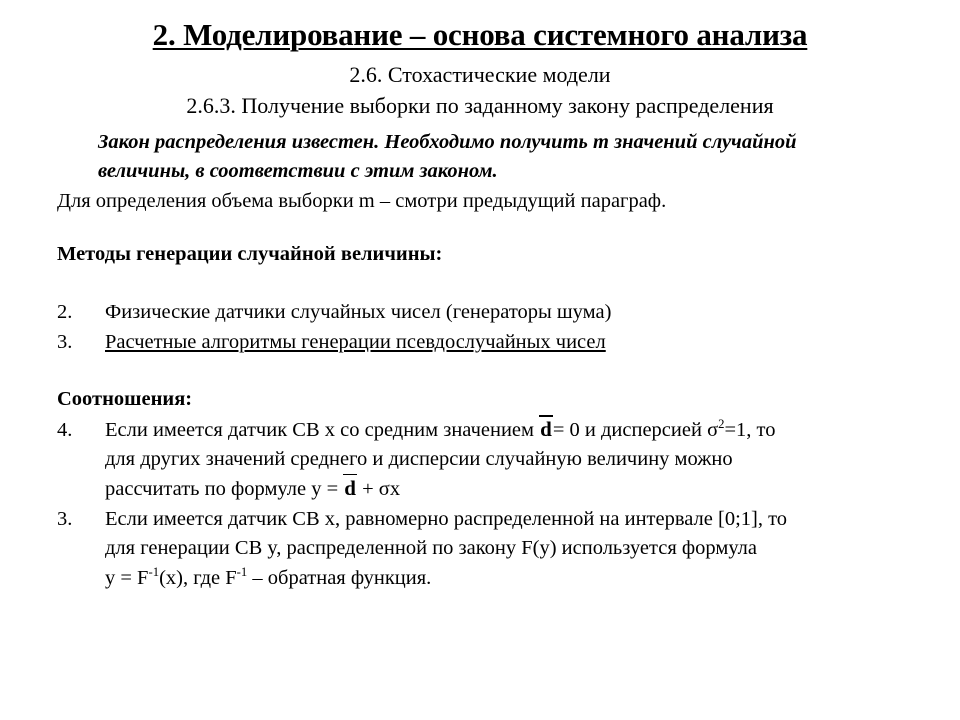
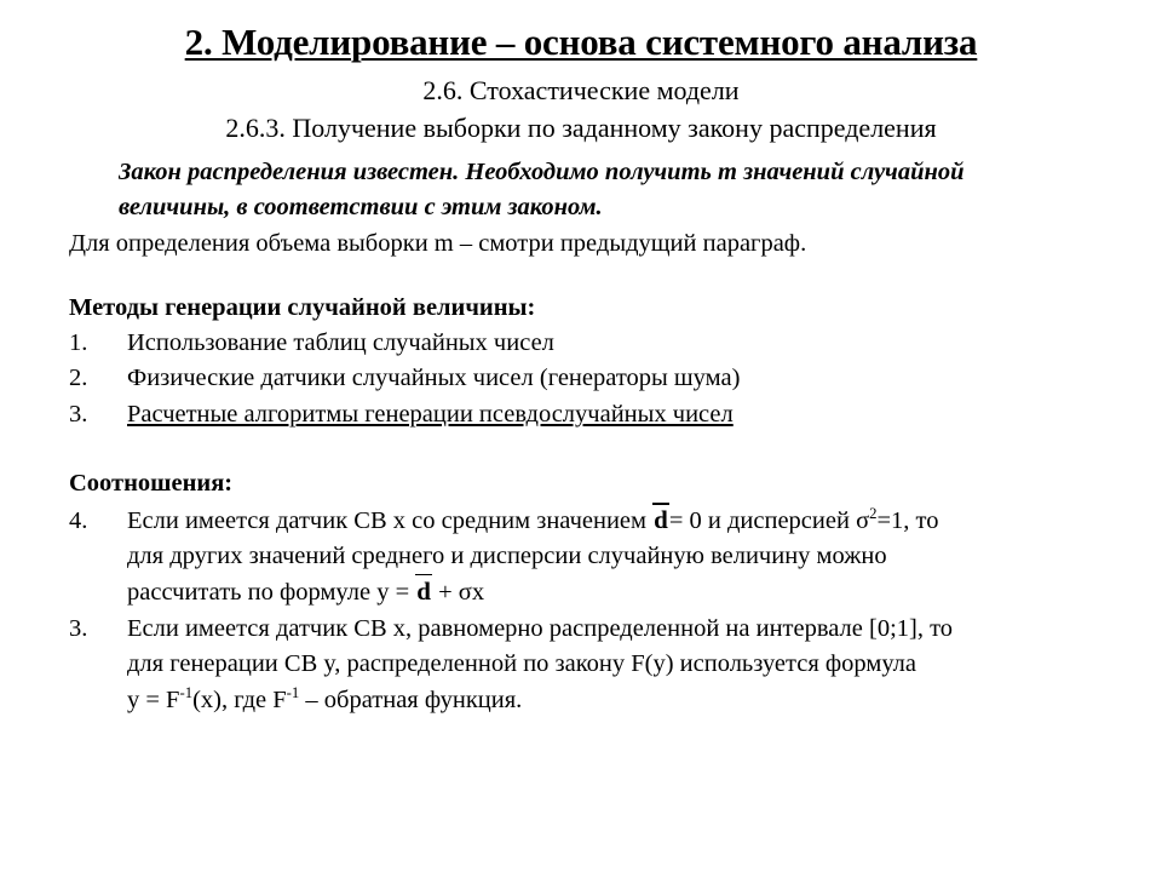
  2. Моделирование – основа системного анализа
  2.6. Стохастические модели
  2.6.3. Получение выборки по заданному закону распределения
  Закон распределения известен. Необходимо получить m значений случайной величины, в соответствии с этим законом.
  Для определения объема выборки m – смотри предыдущий параграф.
  Методы генерации случайной величины:
+ 1. Использование таблиц случайных чисел
  2. Физические датчики случайных чисел (генераторы шума)
  3. Расчетные алгоритмы генерации псевдослучайных чисел
  Соотношения:
  4. Если имеется датчик СВ х со средним значением d= 0 и дисперсией σ2=1, то
  для других значений среднего и дисперсии случайную величину можно
  рассчитать по формуле y = d + σх
  3. Если имеется датчик СВ х, равномерно распределенной на интервале [0;1], то
  для генерации СВ y, распределенной по закону F(y) используется формула
  y = F-1(x), где F-1 – обратная функция.
